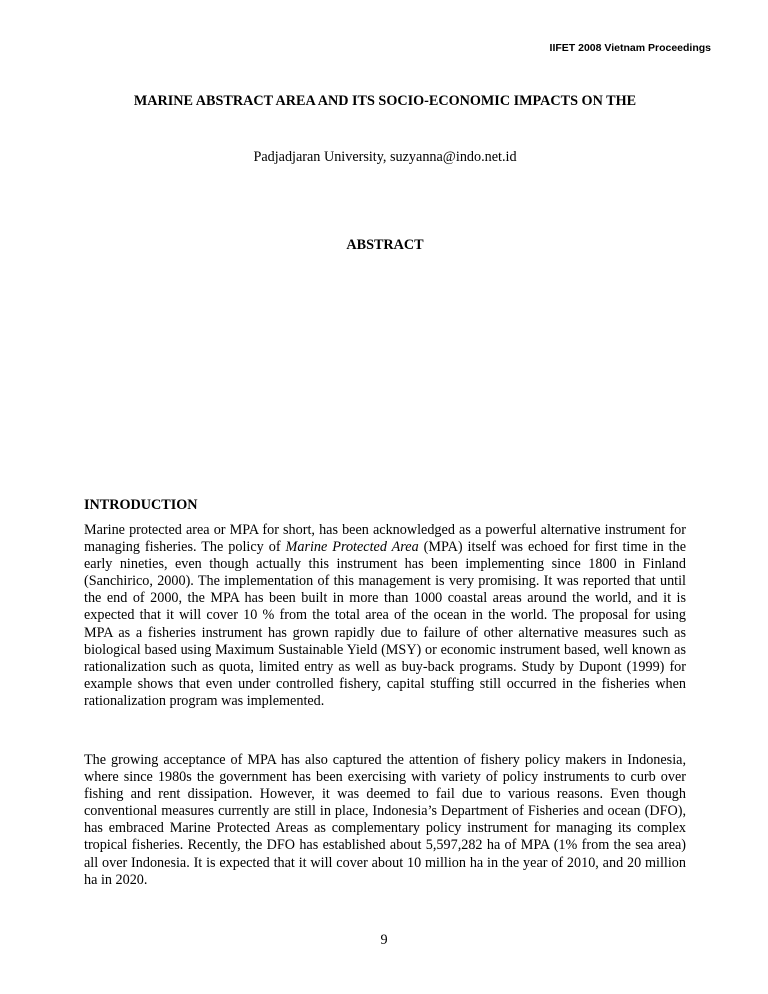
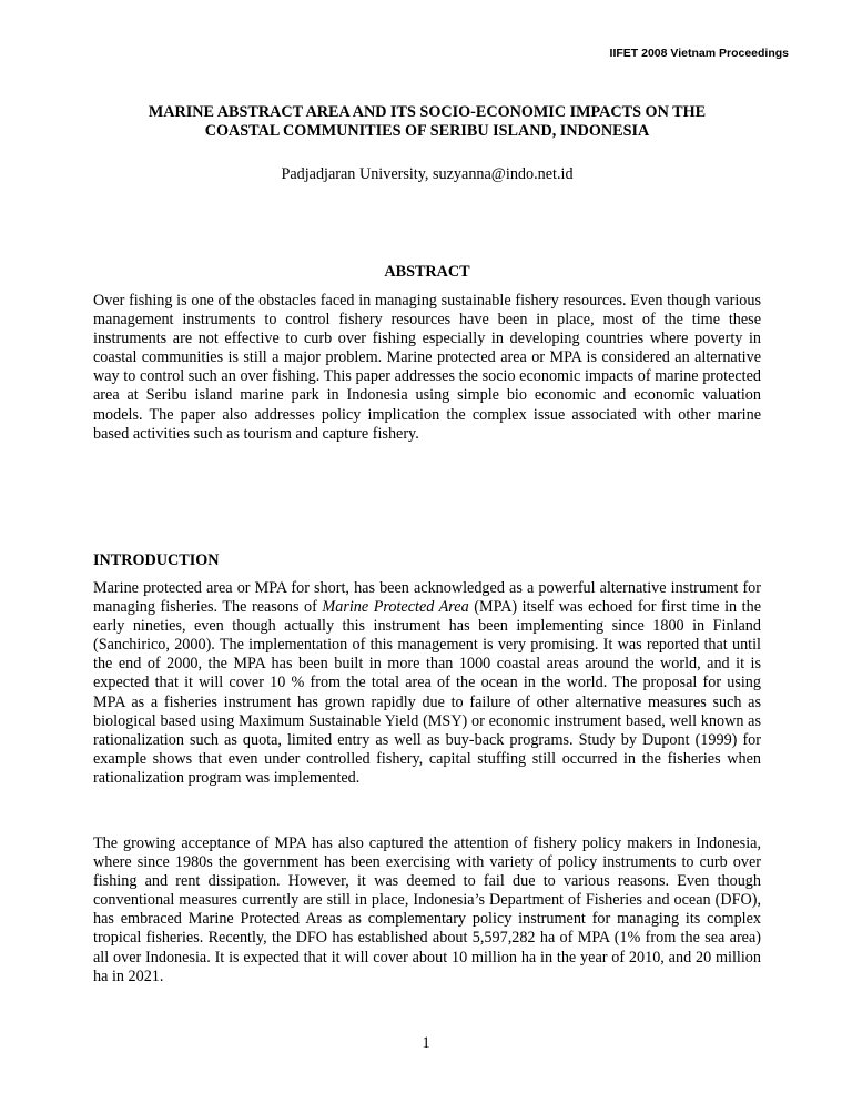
  IIFET 2008 Vietnam Proceedings
  MARINE ABSTRACT AREA AND ITS SOCIO-ECONOMIC IMPACTS ON THE
+ COASTAL COMMUNITIES OF SERIBU ISLAND, INDONESIA
  Padjadjaran University, suzyanna@indo.net.id
  ABSTRACT
+ Over fishing is one of the obstacles faced in managing sustainable fishery resources. Even though various management instruments to control fishery resources have been in place, most of the time these instruments are not effective to curb over fishing especially in developing countries where poverty in coastal communities is still a major problem. Marine protected area or MPA is considered an alternative way to control such an over fishing. This paper addresses the socio economic impacts of marine protected area at Seribu island marine park in Indonesia using simple bio economic and economic valuation models. The paper also addresses policy implication the complex issue associated with other marine based activities such as tourism and capture fishery.
  INTRODUCTION
- Marine protected area or MPA for short, has been acknowledged as a powerful alternative instrument for managing fisheries. The policy of Marine Protected Area (MPA) itself was echoed for first time in the early nineties, even though actually this instrument has been implementing since 1800 in Finland (Sanchirico, 2000). The implementation of this management is very promising. It was reported that until the end of 2000, the MPA has been built in more than 1000 coastal areas around the world, and it is expected that it will cover 10 % from the total area of the ocean in the world. The proposal for using MPA as a fisheries instrument has grown rapidly due to failure of other alternative measures such as biological based using Maximum Sustainable Yield (MSY) or economic instrument based, well known as rationalization such as quota, limited entry as well as buy-back programs. Study by Dupont (1999) for example shows that even under controlled fishery, capital stuffing still occurred in the fisheries when rationalization program was implemented.
+ Marine protected area or MPA for short, has been acknowledged as a powerful alternative instrument for managing fisheries. The reasons of Marine Protected Area (MPA) itself was echoed for first time in the early nineties, even though actually this instrument has been implementing since 1800 in Finland (Sanchirico, 2000). The implementation of this management is very promising. It was reported that until the end of 2000, the MPA has been built in more than 1000 coastal areas around the world, and it is expected that it will cover 10 % from the total area of the ocean in the world. The proposal for using MPA as a fisheries instrument has grown rapidly due to failure of other alternative measures such as biological based using Maximum Sustainable Yield (MSY) or economic instrument based, well known as rationalization such as quota, limited entry as well as buy-back programs. Study by Dupont (1999) for example shows that even under controlled fishery, capital stuffing still occurred in the fisheries when rationalization program was implemented.
- The growing acceptance of MPA has also captured the attention of fishery policy makers in Indonesia, where since 1980s the government has been exercising with variety of policy instruments to curb over fishing and rent dissipation. However, it was deemed to fail due to various reasons. Even though conventional measures currently are still in place, Indonesia’s Department of Fisheries and ocean (DFO), has embraced Marine Protected Areas as complementary policy instrument for managing its complex tropical fisheries. Recently, the DFO has established about 5,597,282 ha of MPA (1% from the sea area) all over Indonesia. It is expected that it will cover about 10 million ha in the year of 2010, and 20 million ha in 2020.
+ The growing acceptance of MPA has also captured the attention of fishery policy makers in Indonesia, where since 1980s the government has been exercising with variety of policy instruments to curb over fishing and rent dissipation. However, it was deemed to fail due to various reasons. Even though conventional measures currently are still in place, Indonesia’s Department of Fisheries and ocean (DFO), has embraced Marine Protected Areas as complementary policy instrument for managing its complex tropical fisheries. Recently, the DFO has established about 5,597,282 ha of MPA (1% from the sea area) all over Indonesia. It is expected that it will cover about 10 million ha in the year of 2010, and 20 million ha in 2021.
- 9
+ 1
